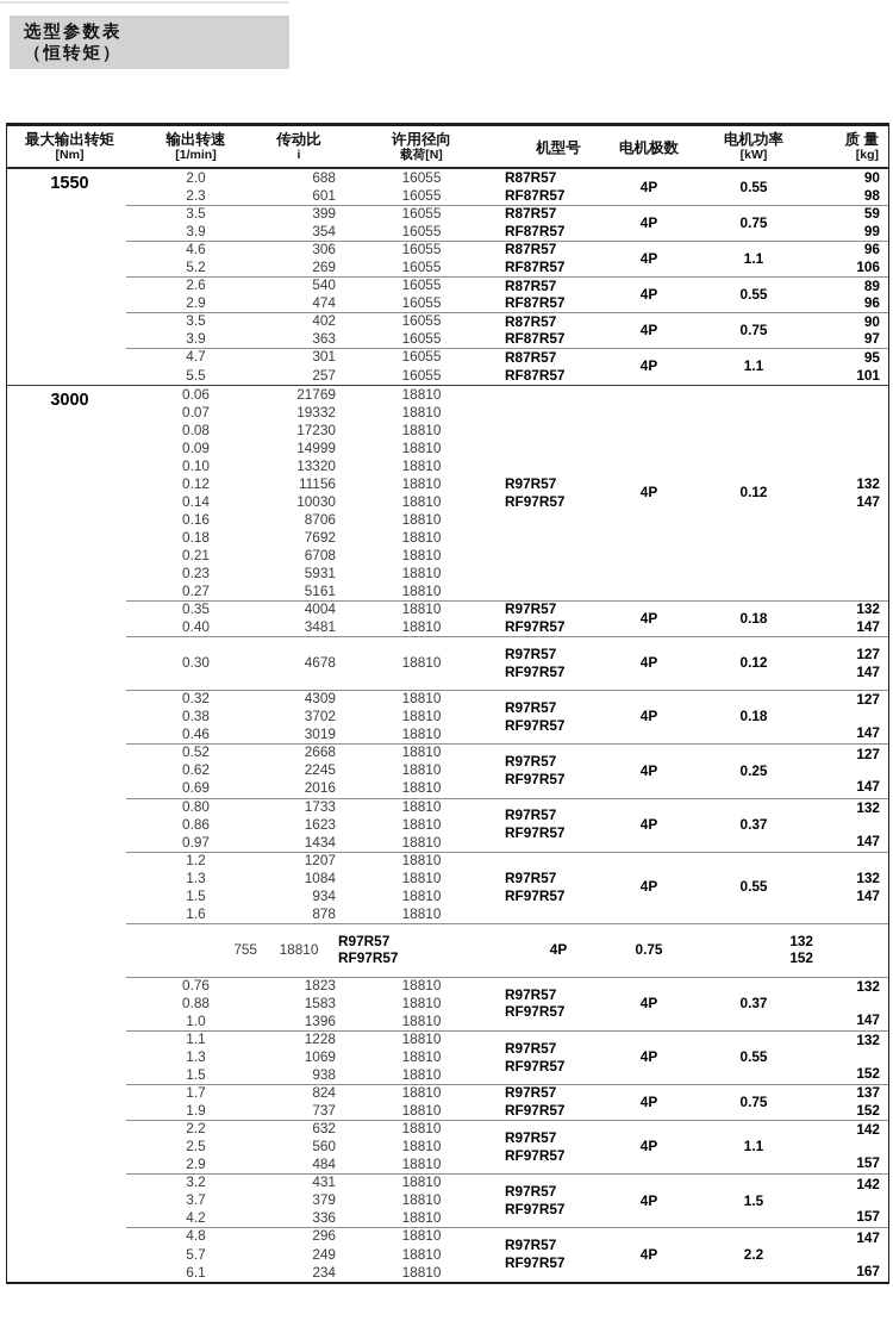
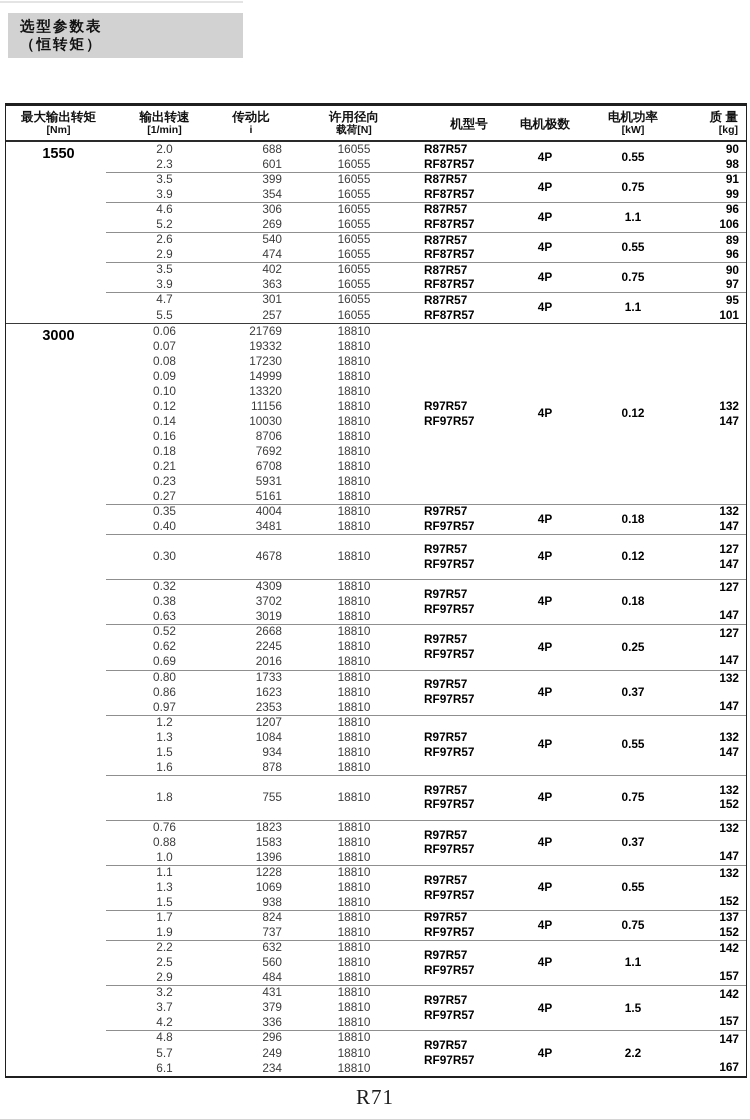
  选型参数表
  （恒转矩）
  最大输出转矩
  [Nm]
  输出转速
  [1/min]
  传动比
  i
  许用径向
  载荷[N]
  机型号
  电机极数
  电机功率
  [kW]
  质 量
  [kg]
  1550
  2.0
  2.3
  688
  601
  16055
  16055
  R87R57
  RF87R57
  4P
  0.55
  90
  98
  3.5
  3.9
  399
  354
  16055
  16055
  R87R57
  RF87R57
  4P
  0.75
- 59
+ 91
  99
  4.6
  5.2
  306
  269
  16055
  16055
  R87R57
  RF87R57
  4P
  1.1
  96
  106
  2.6
  2.9
  540
  474
  16055
  16055
  R87R57
  RF87R57
  4P
  0.55
  89
  96
  3.5
  3.9
  402
  363
  16055
  16055
  R87R57
  RF87R57
  4P
  0.75
  90
  97
  4.7
  5.5
  301
  257
  16055
  16055
  R87R57
  RF87R57
  4P
  1.1
  95
  101
  3000
  0.06
  0.07
  0.08
  0.09
  0.10
  0.12
  0.14
  0.16
  0.18
  0.21
  0.23
  0.27
  21769
  19332
  17230
  14999
  13320
  11156
  10030
  8706
  7692
  6708
  5931
  5161
  18810
  18810
  18810
  18810
  18810
  18810
  18810
  18810
  18810
  18810
  18810
  18810
  R97R57
  RF97R57
  4P
  0.12
  132
  147
  0.35
  0.40
  4004
  3481
  18810
  18810
  R97R57
  RF97R57
  4P
  0.18
  132
  147
  0.30
  4678
  18810
  R97R57
  RF97R57
  4P
  0.12
  127
  147
  0.32
  0.38
- 0.46
+ 0.63
  4309
  3702
  3019
  18810
  18810
  18810
  R97R57
  RF97R57
  4P
  0.18
  127
  147
  0.52
  0.62
  0.69
  2668
  2245
  2016
  18810
  18810
  18810
  R97R57
  RF97R57
  4P
  0.25
  127
  147
  0.80
  0.86
  0.97
  1733
  1623
- 1434
+ 2353
  18810
  18810
  18810
  R97R57
  RF97R57
  4P
  0.37
  132
  147
  1.2
  1.3
  1.5
  1.6
  1207
  1084
  934
  878
  18810
  18810
  18810
  18810
  R97R57
  RF97R57
  4P
  0.55
  132
  147
+ 1.8
  755
  18810
  R97R57
  RF97R57
  4P
  0.75
  132
  152
  0.76
  0.88
  1.0
  1823
  1583
  1396
  18810
  18810
  18810
  R97R57
  RF97R57
  4P
  0.37
  132
  147
  1.1
  1.3
  1.5
  1228
  1069
  938
  18810
  18810
  18810
  R97R57
  RF97R57
  4P
  0.55
  132
  152
  1.7
  1.9
  824
  737
  18810
  18810
  R97R57
  RF97R57
  4P
  0.75
  137
  152
  2.2
  2.5
  2.9
  632
  560
  484
  18810
  18810
  18810
  R97R57
  RF97R57
  4P
  1.1
  142
  157
  3.2
  3.7
  4.2
  431
  379
  336
  18810
  18810
  18810
  R97R57
  RF97R57
  4P
  1.5
  142
  157
  4.8
  5.7
  6.1
  296
  249
  234
  18810
  18810
  18810
  R97R57
  RF97R57
  4P
  2.2
  147
  167
+ R71
